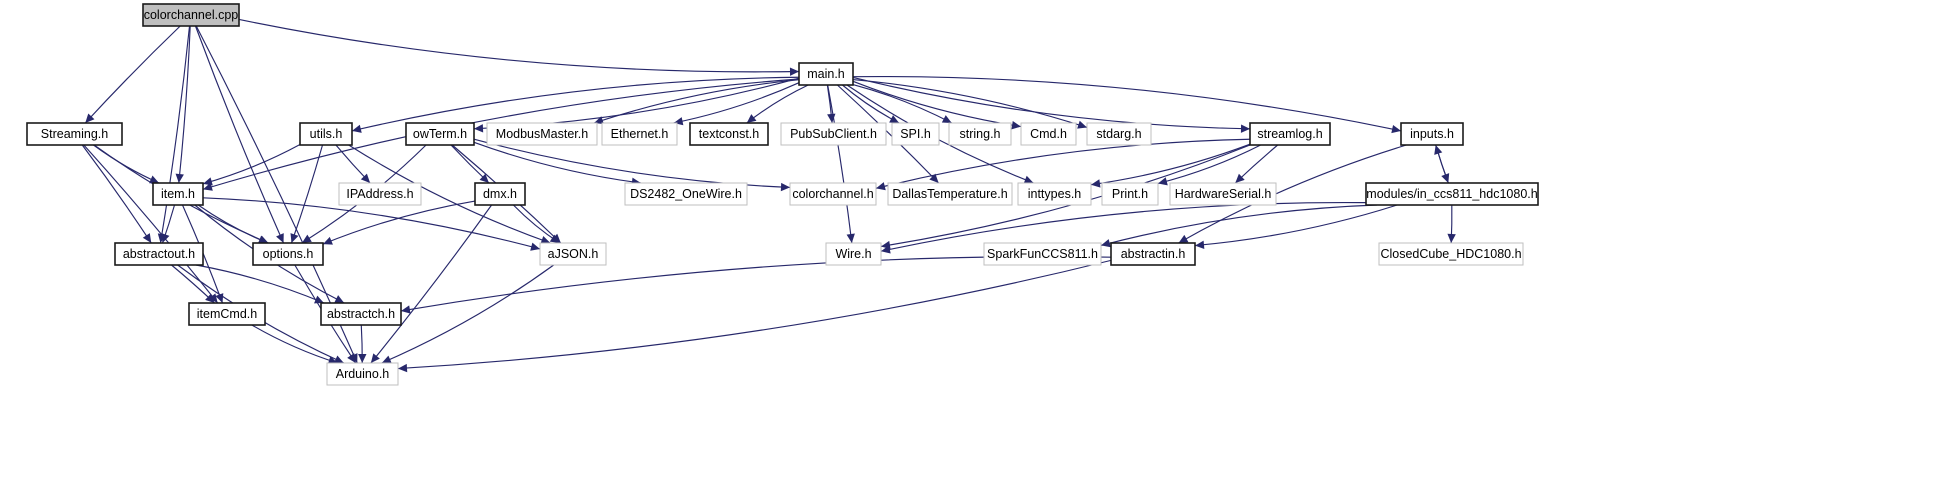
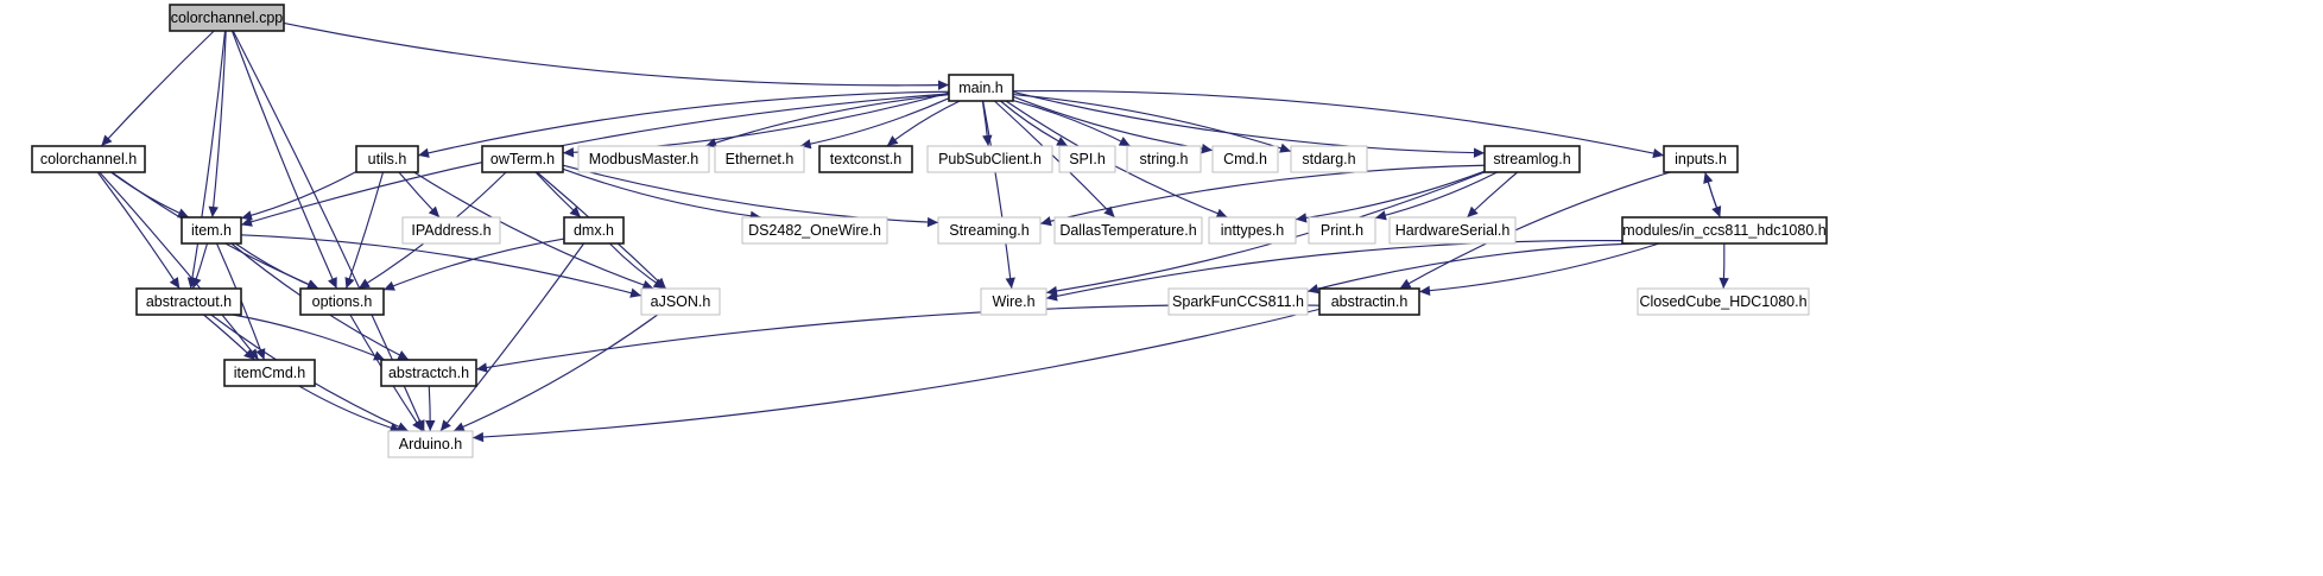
  colorchannel.cpp
- Streaming.h
+ colorchannel.h
  utils.h
  owTerm.h
  ModbusMaster.h
  Ethernet.h
  textconst.h
  main.h
  PubSubClient.h
  SPI.h
  string.h
  Cmd.h
  stdarg.h
  streamlog.h
  inputs.h
  item.h
  IPAddress.h
  dmx.h
  DS2482_OneWire.h
- colorchannel.h
+ Streaming.h
  DallasTemperature.h
  inttypes.h
  Print.h
  HardwareSerial.h
  modules/in_ccs811_hdc1080.h
  abstractout.h
  options.h
  aJSON.h
  Wire.h
  SparkFunCCS811.h
  abstractin.h
  ClosedCube_HDC1080.h
  itemCmd.h
  abstractch.h
  Arduino.h
